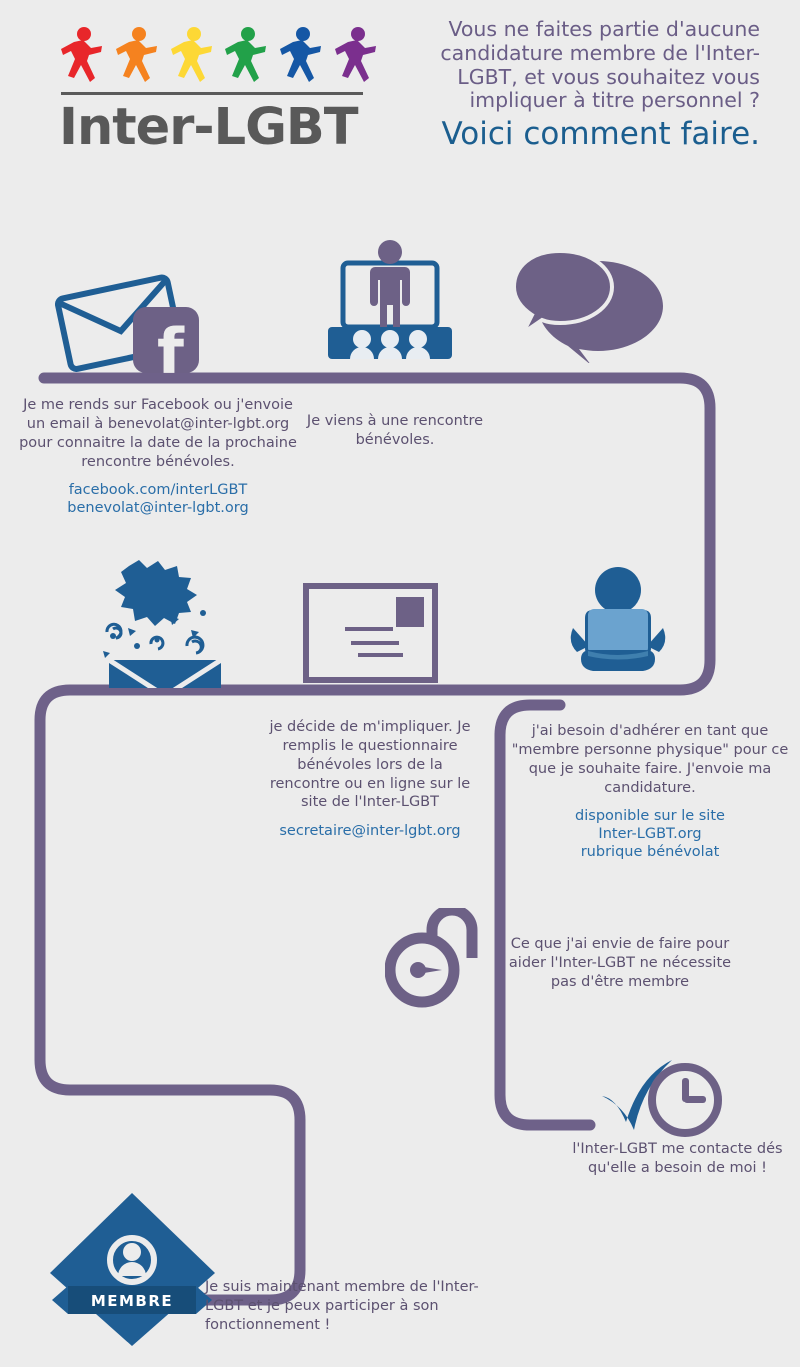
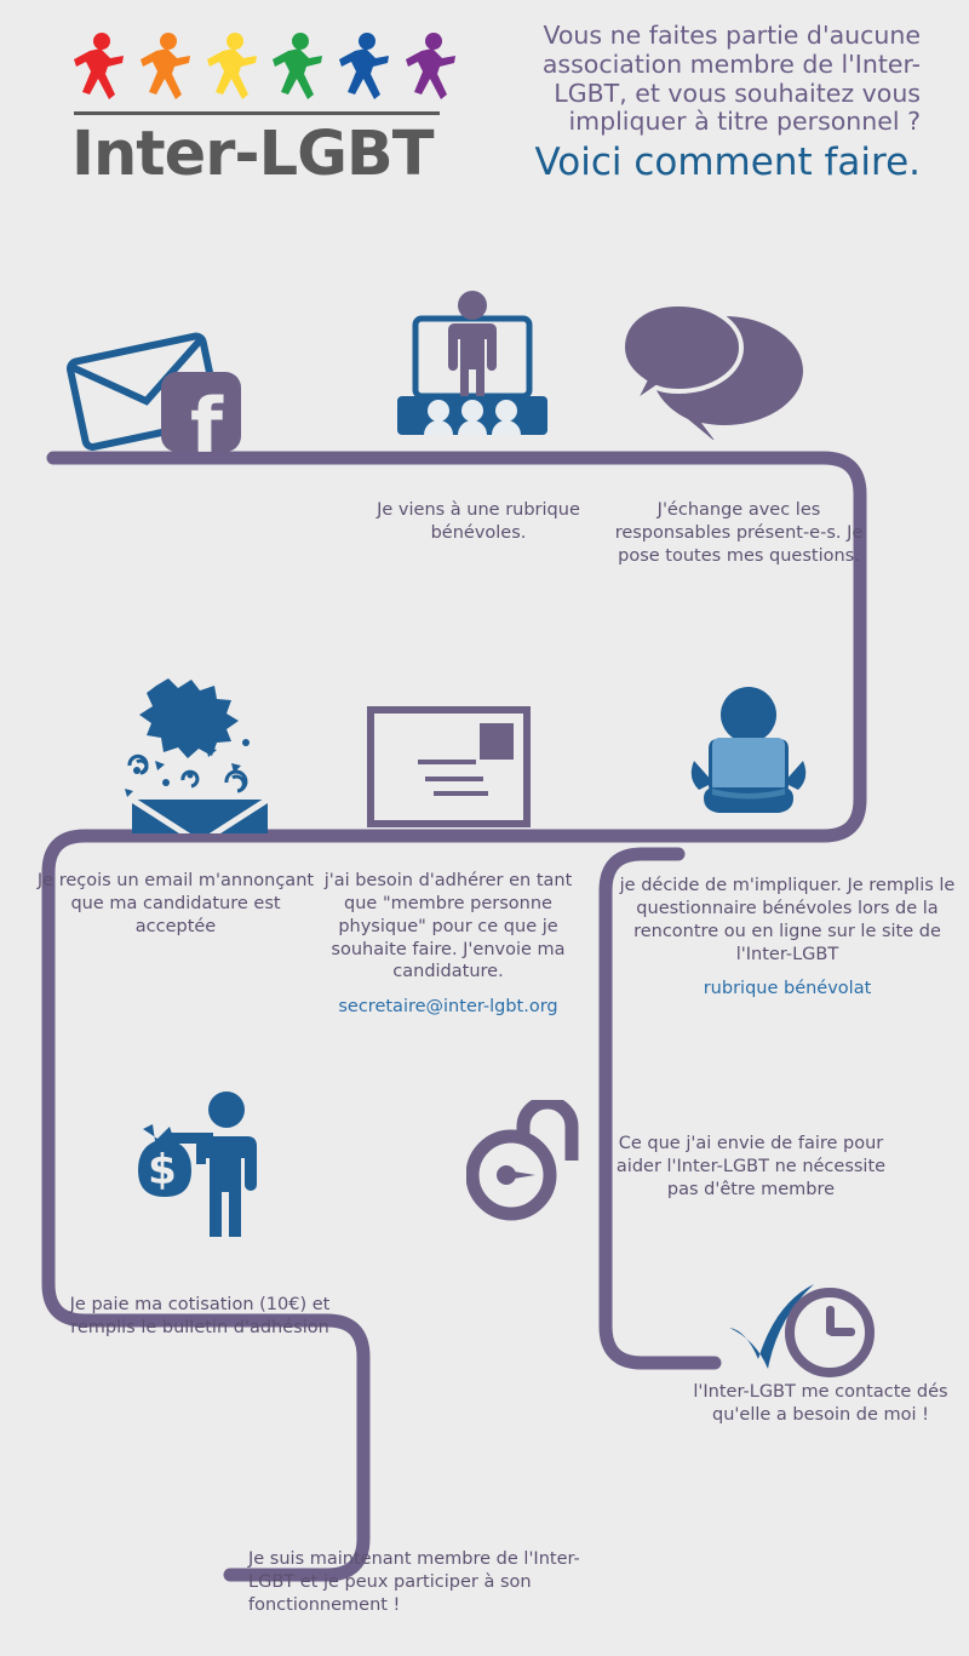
  Inter-LGBT
- Vous ne faites partie d'aucune candidature membre de l'Inter-LGBT, et vous souhaitez vous impliquer à titre personnel ?
+ Vous ne faites partie d'aucune association membre de l'Inter-LGBT, et vous souhaitez vous impliquer à titre personnel ?
  Voici comment faire.
  f
- Je me rends sur Facebook ou j'envoie un email à benevolat@inter-lgbt.org pour connaitre la date de la prochaine rencontre bénévoles.
- facebook.com/interLGBT
- benevolat@inter-lgbt.org
- Je viens à une rencontre bénévoles.
+ Je viens à une rubrique bénévoles.
+ J'échange avec les responsables présent-e-s. Je pose toutes mes questions.
+ Je reçois un email m'annonçant que ma candidature est acceptée
- je décide de m'impliquer. Je remplis le questionnaire bénévoles lors de la rencontre ou en ligne sur le site de l'Inter-LGBT
+ j'ai besoin d'adhérer en tant que "membre personne physique" pour ce que je souhaite faire. J'envoie ma candidature.
  secretaire@inter-lgbt.org
- j'ai besoin d'adhérer en tant que "membre personne physique" pour ce que je souhaite faire. J'envoie ma candidature.
+ je décide de m'impliquer. Je remplis le questionnaire bénévoles lors de la rencontre ou en ligne sur le site de l'Inter-LGBT
- disponible sur le site
- Inter-LGBT.org
  rubrique bénévolat
+ $
+ Je paie ma cotisation (10€) et remplis le bulletin d'adhésion
  Ce que j'ai envie de faire pour aider l'Inter-LGBT ne nécessite pas d'être membre
  l'Inter-LGBT me contacte dés qu'elle a besoin de moi !
- MEMBRE
  Je suis maintenant membre de l'Inter-LGBT et je peux participer à son fonctionnement !
